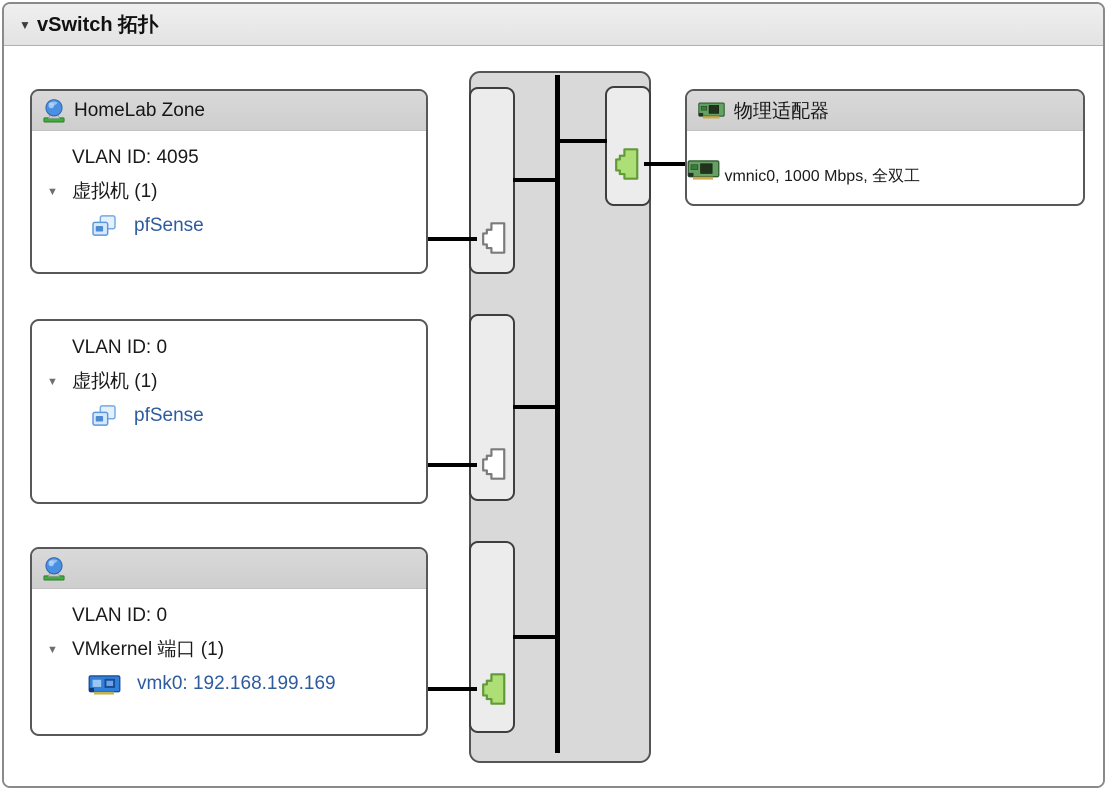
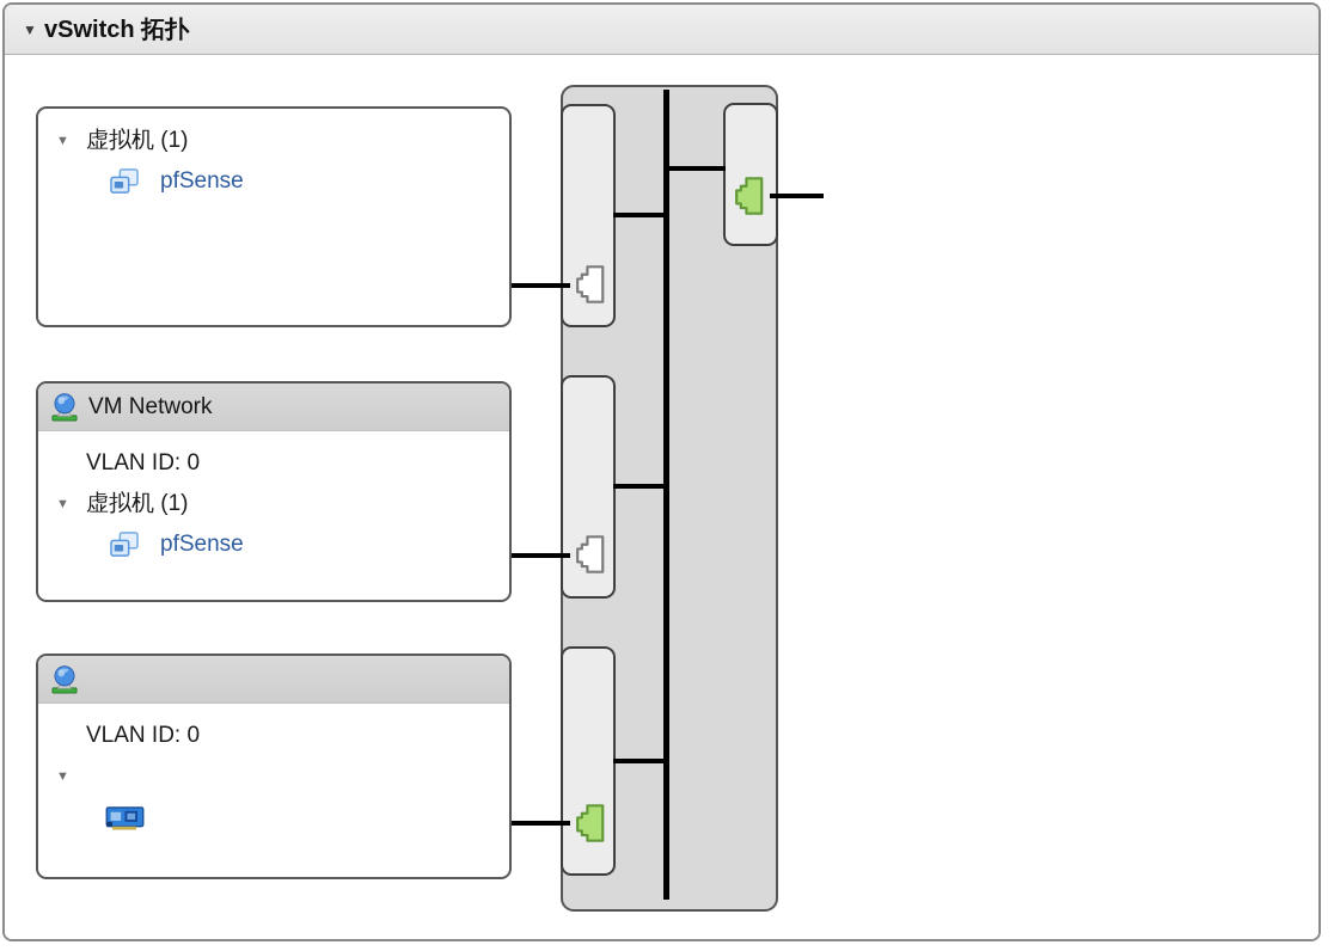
  ▼
  vSwitch 拓扑
- HomeLab Zone
- VLAN ID: 4095
  ▼
  虚拟机 (1)
  pfSense
+ VM Network
  VLAN ID: 0
  ▼
  虚拟机 (1)
  pfSense
  VLAN ID: 0
  ▼
- VMkernel 端口 (1)
- vmk0: 192.168.199.169
- 物理适配器
- vmnic0, 1000 Mbps, 全双工
